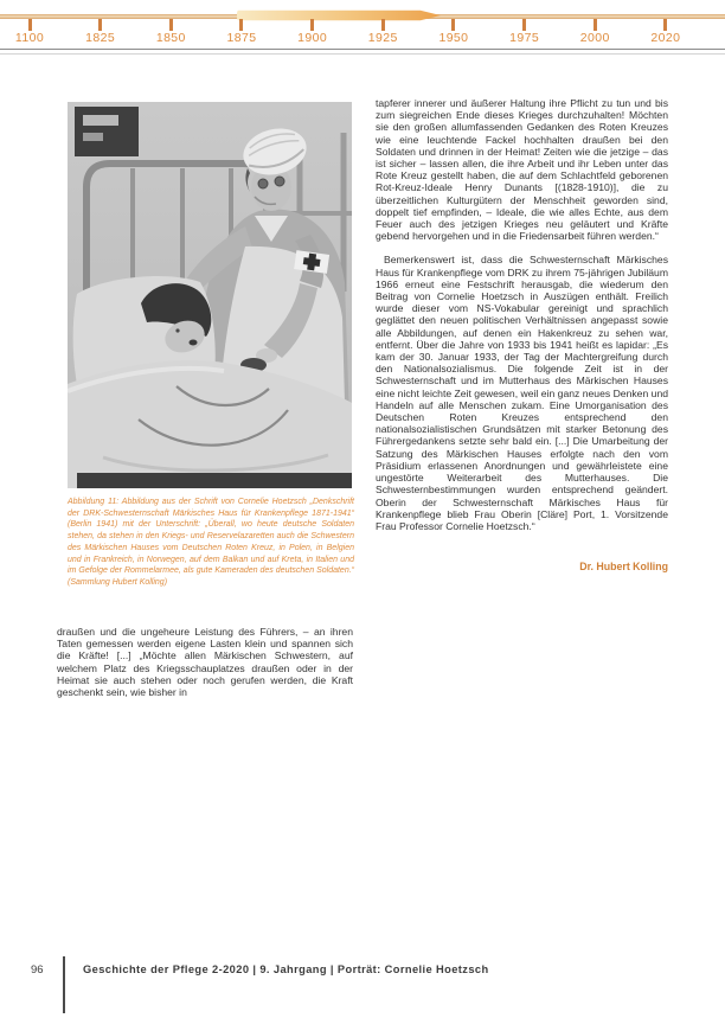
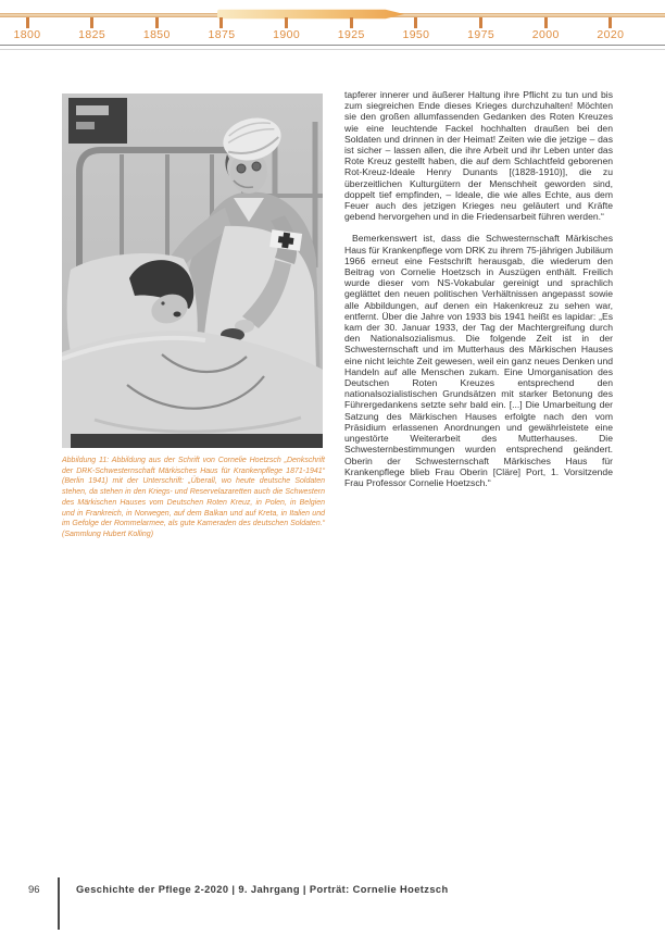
- 1100
+ 1800
  1825
  1850
  1875
  1900
  1925
  1950
  1975
  2000
  2020
- draußen und die ungeheure Leistung des Führers, – an ihren Taten gemessen werden eigene Lasten klein und spannen sich die Kräfte! [...] „Möchte allen Märkischen Schwestern, auf welchem Platz des Kriegsschauplatzes draußen oder in der Heimat sie auch stehen oder noch gerufen werden, die Kraft geschenkt sein, wie bisher in
  tapferer innerer und äußerer Haltung ihre Pflicht zu tun und bis zum siegreichen Ende dieses Krieges durchzuhalten! Möchten sie den großen allumfassenden Gedanken des Roten Kreuzes wie eine leuchtende Fackel hochhalten draußen bei den Soldaten und drinnen in der Heimat! Zeiten wie die jetzige – das ist sicher – lassen allen, die ihre Arbeit und ihr Leben unter das Rote Kreuz gestellt haben, die auf dem Schlachtfeld geborenen Rot-Kreuz-Ideale Henry Dunants [(1828-1910)], die zu überzeitlichen Kulturgütern der Menschheit geworden sind, doppelt tief empfinden, – Ideale, die wie alles Echte, aus dem Feuer auch des jetzigen Krieges neu geläutert und Kräfte gebend hervorgehen und in die Friedensarbeit führen werden.“
  Bemerkenswert ist, dass die Schwesternschaft Märkisches Haus für Krankenpflege vom DRK zu ihrem 75-jährigen Jubiläum 1966 erneut eine Festschrift herausgab, die wiederum den Beitrag von Cornelie Hoetzsch in Auszügen enthält. Freilich wurde dieser vom NS-Vokabular gereinigt und sprachlich geglättet den neuen politischen Verhältnissen angepasst sowie alle Abbildungen, auf denen ein Hakenkreuz zu sehen war, entfernt. Über die Jahre von 1933 bis 1941 heißt es lapidar: „Es kam der 30. Januar 1933, der Tag der Machtergreifung durch den Nationalsozialismus. Die folgende Zeit ist in der Schwesternschaft und im Mutterhaus des Märkischen Hauses eine nicht leichte Zeit gewesen, weil ein ganz neues Denken und Handeln auf alle Menschen zukam. Eine Umorganisation des Deutschen Roten Kreuzes entsprechend den nationalsozialistischen Grundsätzen mit starker Betonung des Führergedankens setzte sehr bald ein. [...] Die Umarbeitung der Satzung des Märkischen Hauses erfolgte nach den vom Präsidium erlassenen Anordnungen und gewährleistete eine ungestörte Weiterarbeit des Mutterhauses. Die Schwesternbestimmungen wurden entsprechend geändert. Oberin der Schwesternschaft Märkisches Haus für Krankenpflege blieb Frau Oberin [Cläre] Port, 1. Vorsitzende Frau Professor Cornelie Hoetzsch.“
- Dr. Hubert Kolling
  96
  Geschichte der Pflege 2-2020 | 9. Jahrgang | Porträt: Cornelie Hoetzsch
